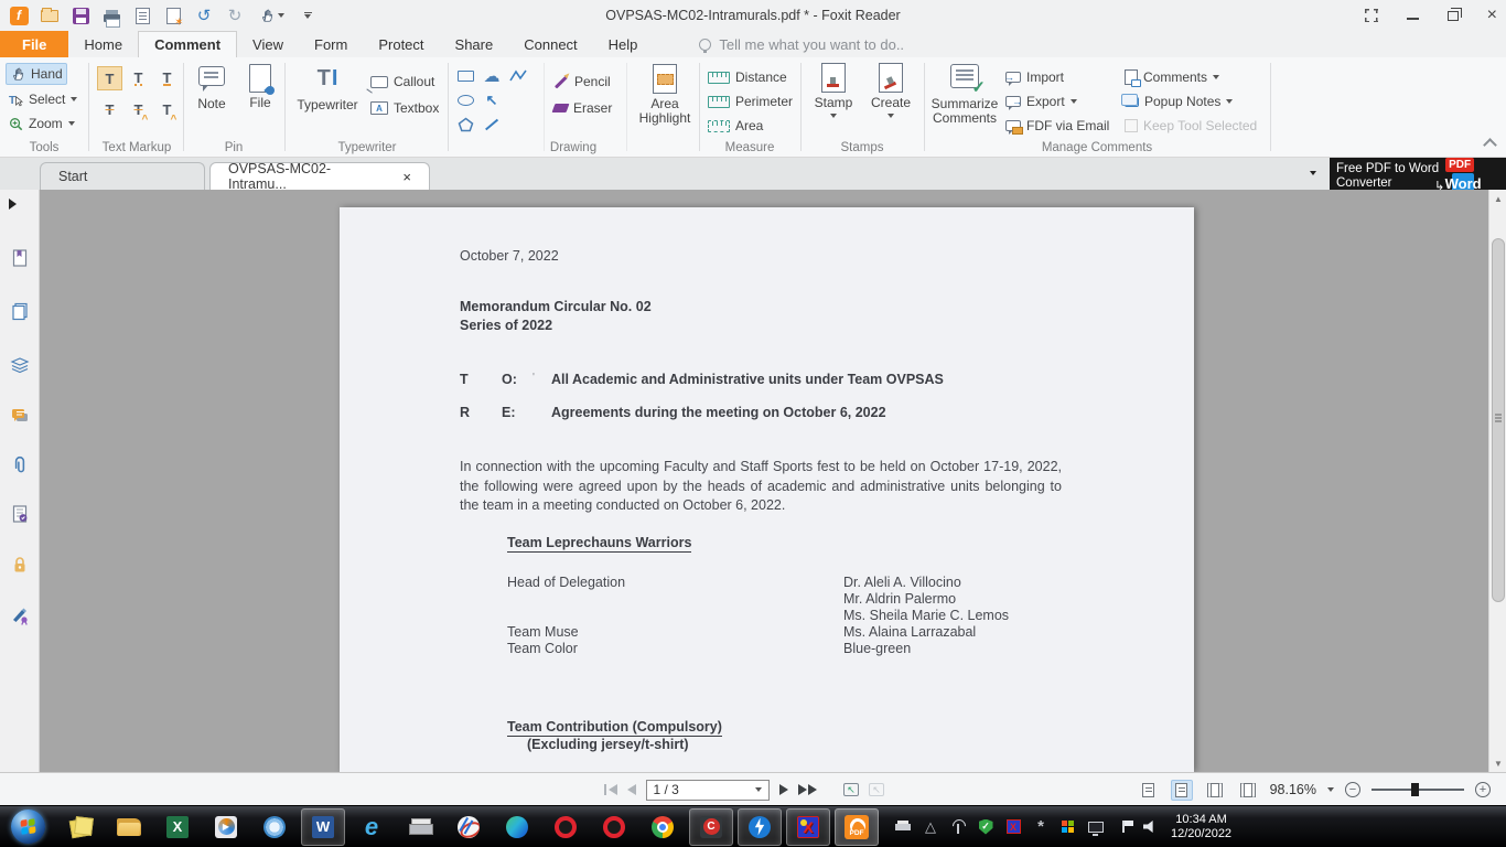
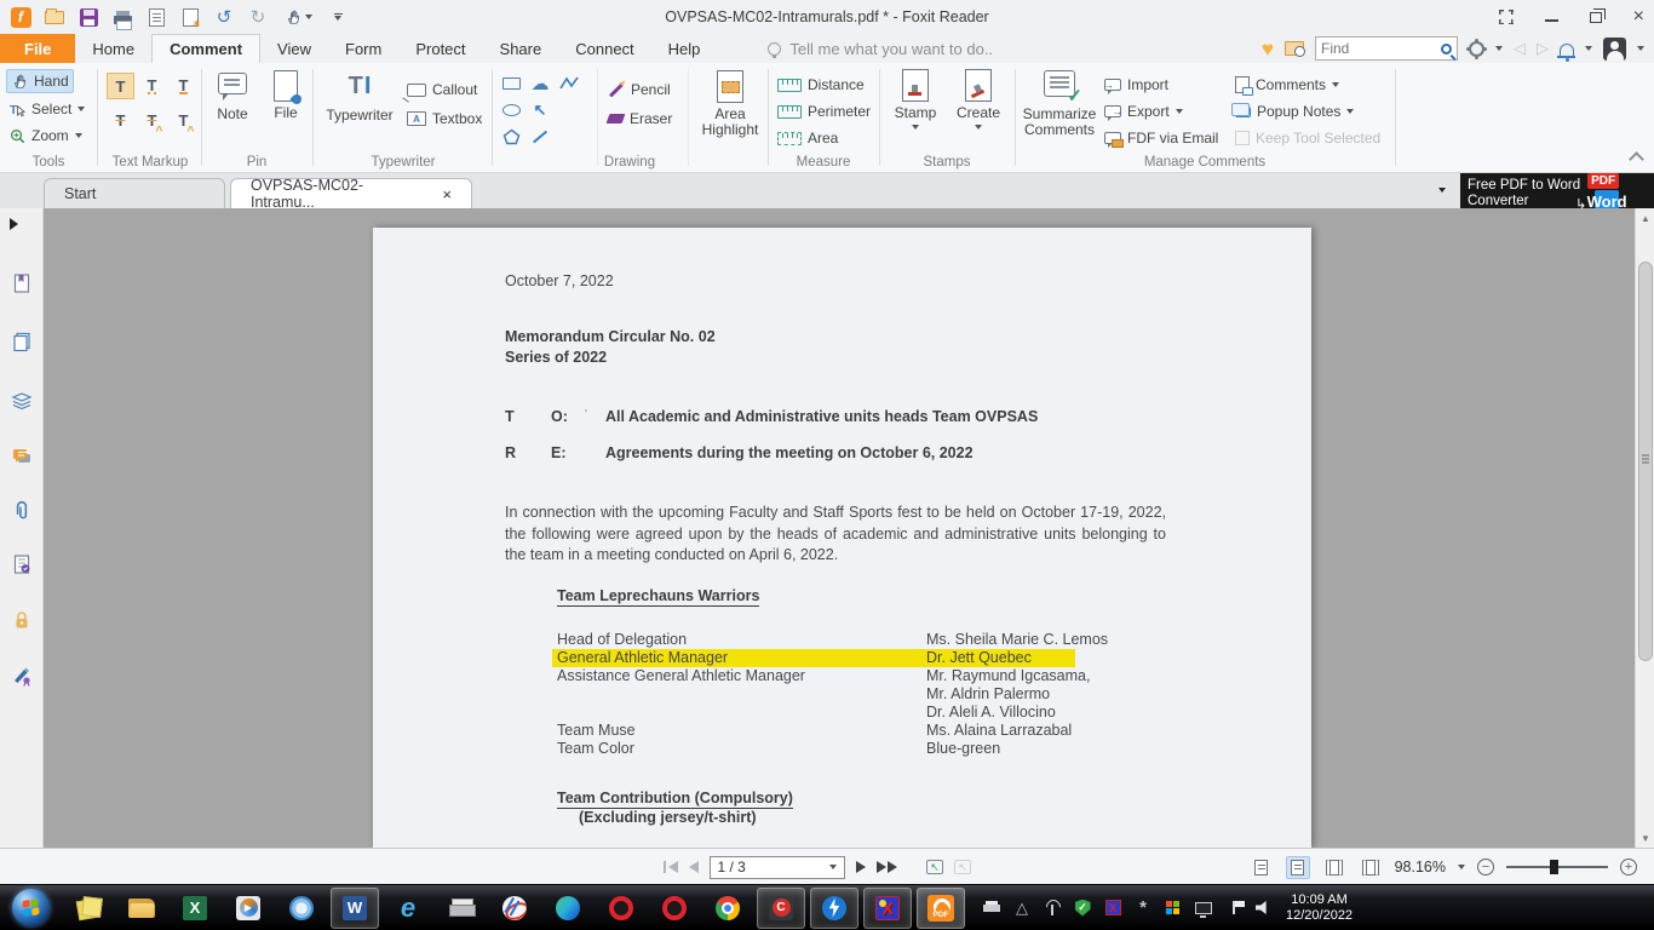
  f
  ↺
  ↻
  OVPSAS-MC02-Intramurals.pdf * - Foxit Reader
  ×
  File
  Home
  Comment
  View
  Form
  Protect
  Share
  Connect
  Help
  Tell me what you want to do..
+ ♥
+ Find
+ ◁
+ ▷
  Hand
  T
  Select
  Zoom
  Tools
  T
  T
  T
  T
  T
  T
  Text Markup
  Note
  File
  Pin
  T
  I
  Typewriter
  Callout
  A
  Textbox
  Typewriter
  ☁
  ↖
  Pencil
  Eraser
  Area
  Highlight
  Drawing
  Distance
  Perimeter
  Area
  Measure
  Stamp
  Create
  Stamps
  Summarize
  Comments
  Import
  Export
  FDF via Email
  Comments
  Popup Notes
  Keep Tool Selected
  Manage Comments
  Start
  OVPSAS-MC02-Intramu...
  ×
  Free PDF to Word
  Converter
  PDF
  Word
  ↳
  October 7, 2022
  Memorandum Circular No. 02
  Series of 2022
- T O: ' All Academic and Administrative units under Team OVPSAS
+ T O: ' All Academic and Administrative units heads Team OVPSAS
  R E: Agreements during the meeting on October 6, 2022
- In connection with the upcoming Faculty and Staff Sports fest to be held on October 17-19, 2022, the following were agreed upon by the heads of academic and administrative units belonging to the team in a meeting conducted on October 6, 2022.
+ In connection with the upcoming Faculty and Staff Sports fest to be held on October 17-19, 2022, the following were agreed upon by the heads of academic and administrative units belonging to the team in a meeting conducted on April 6, 2022.
  Team Leprechauns Warriors
- Head of Delegation Dr. Aleli A. Villocino
+ Head of Delegation Ms. Sheila Marie C. Lemos
+ General Athletic Manager Dr. Jett Quebec
+ Assistance General Athletic Manager Mr. Raymund Igcasama,
  Mr. Aldrin Palermo
- Ms. Sheila Marie C. Lemos
+ Dr. Aleli A. Villocino
  Team Muse Ms. Alaina Larrazabal
  Team Color Blue-green
  Team Contribution (Compulsory)
  (Excluding jersey/t-shirt)
  ▲
  ▼
  1 / 3
  ↖
  ↖
  98.16%
  −
  +
  X
  ▶
  W
  e
  C
  X
  △
  ✓
  X
  *
- 10:34 AM
+ 10:09 AM
  12/20/2022
